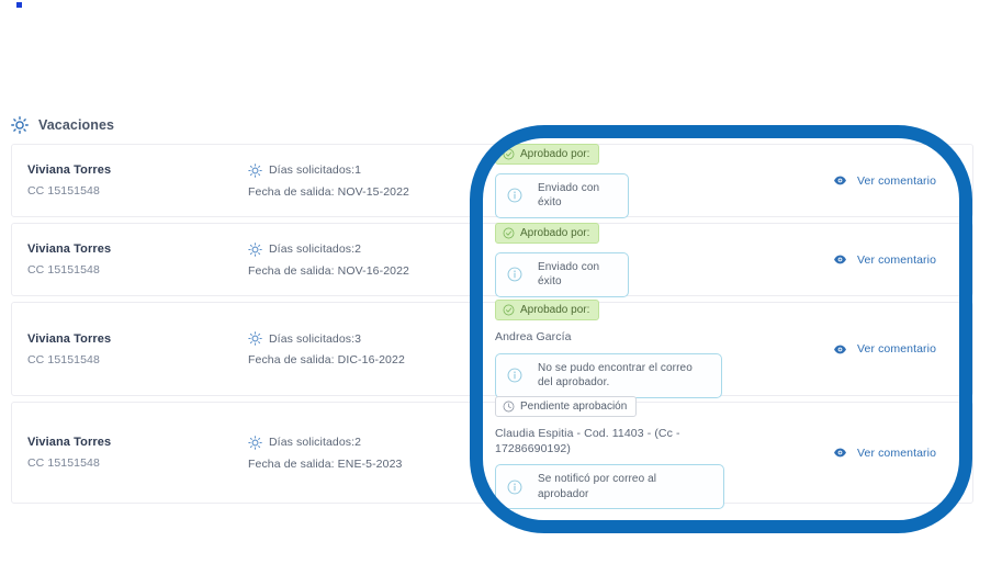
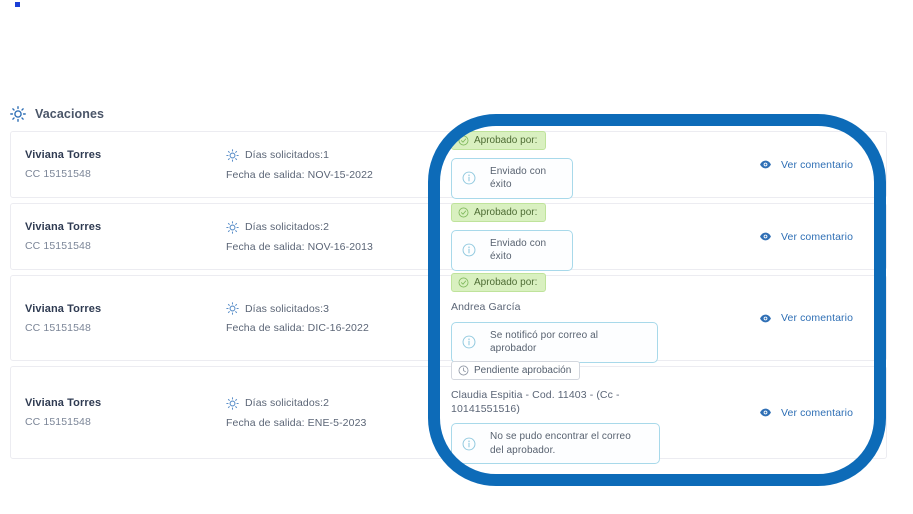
  Vacaciones
  Viviana Torres
  CC 15151548
  Días solicitados:1
  Fecha de salida: NOV-15-2022
  Aprobado por:
  Enviado con éxito
  Ver comentario
  Viviana Torres
  CC 15151548
  Días solicitados:2
- Fecha de salida: NOV-16-2022
+ Fecha de salida: NOV-16-2013
  Aprobado por:
  Enviado con éxito
  Ver comentario
  Viviana Torres
  CC 15151548
  Días solicitados:3
  Fecha de salida: DIC-16-2022
  Aprobado por:
  Andrea García
- No se pudo encontrar el correo del aprobador.
+ Se notificó por correo al aprobador
  Ver comentario
  Viviana Torres
  CC 15151548
  Días solicitados:2
  Fecha de salida: ENE-5-2023
  Pendiente aprobación
- Claudia Espitia - Cod. 11403 - (Cc - 17286690192)
+ Claudia Espitia - Cod. 11403 - (Cc - 10141551516)
- Se notificó por correo al aprobador
+ No se pudo encontrar el correo del aprobador.
  Ver comentario
